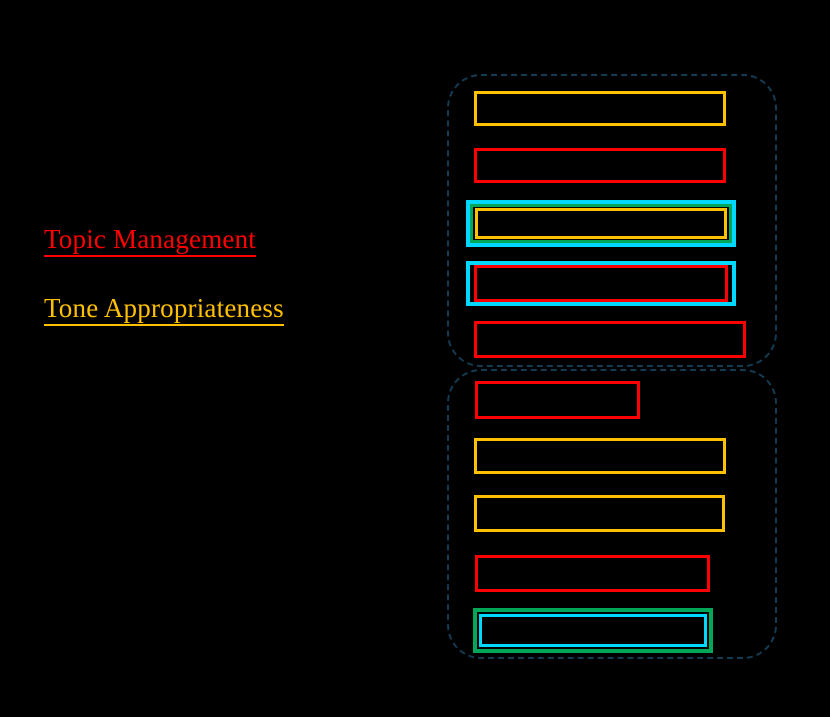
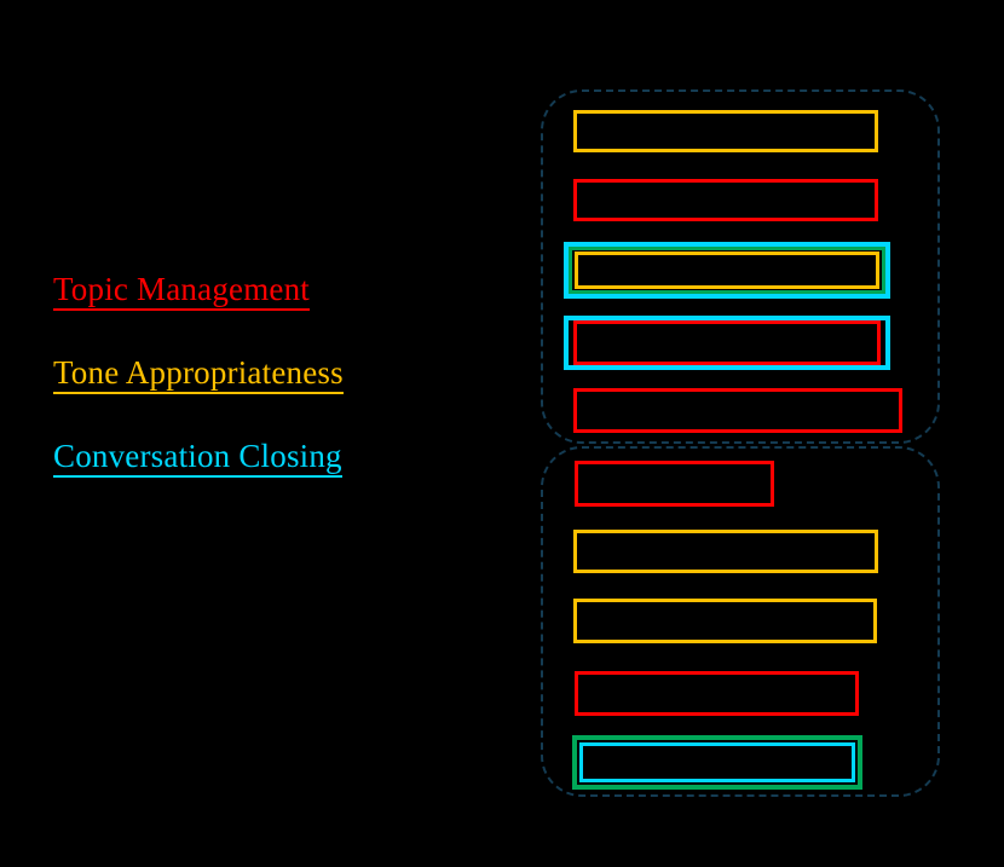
  Topic Management
  Tone Appropriateness
+ Conversation Closing
